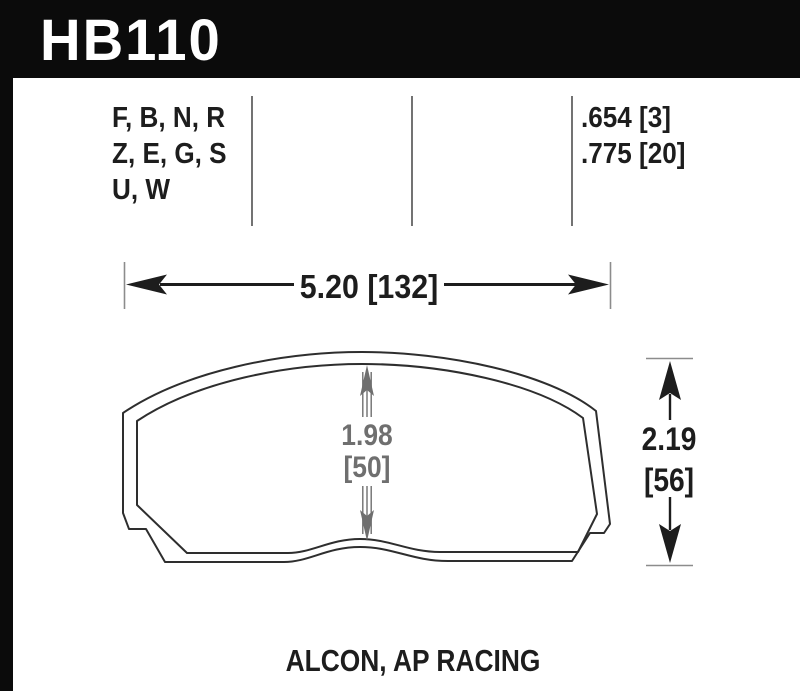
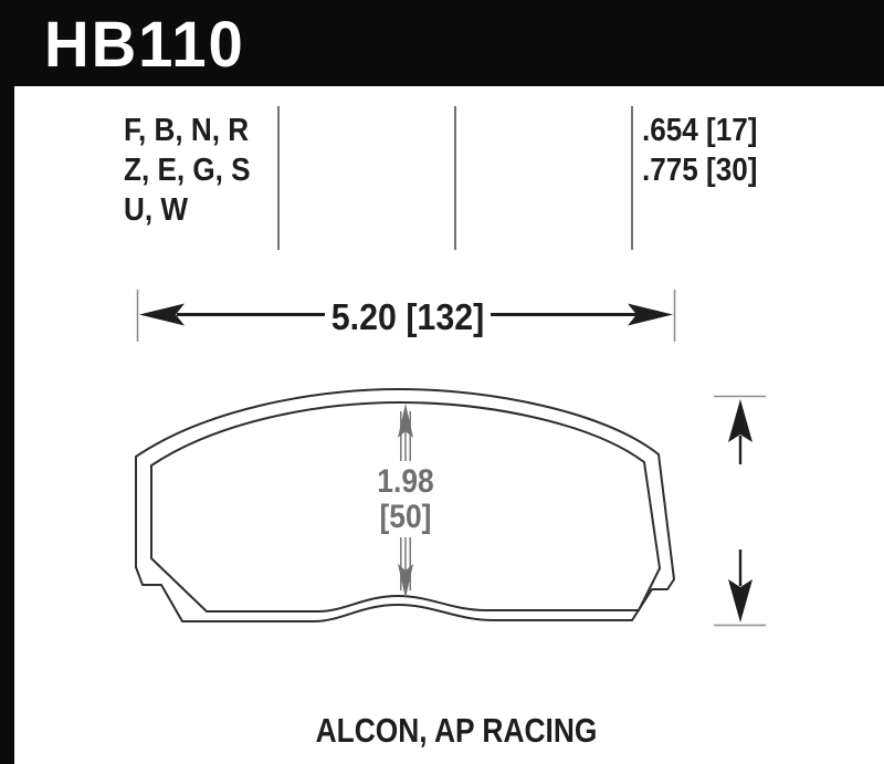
  HB110
  F, B, N, R
  Z, E, G, S
  U, W
- .654 [3]
+ .654 [17]
- .775 [20]
+ .775 [30]
  5.20 [132]
  1.98
  [50]
- 2.19
- [56]
  ALCON, AP RACING
